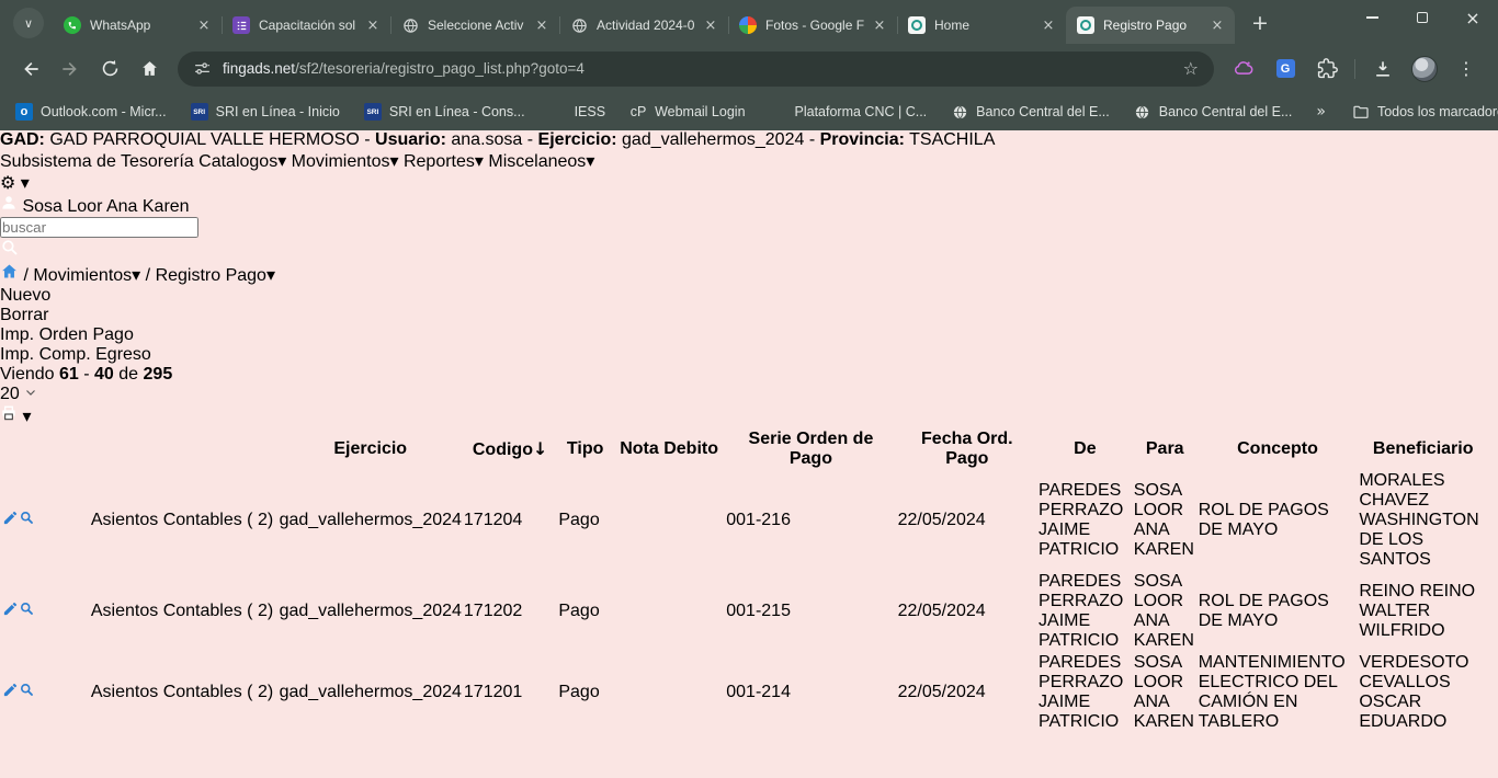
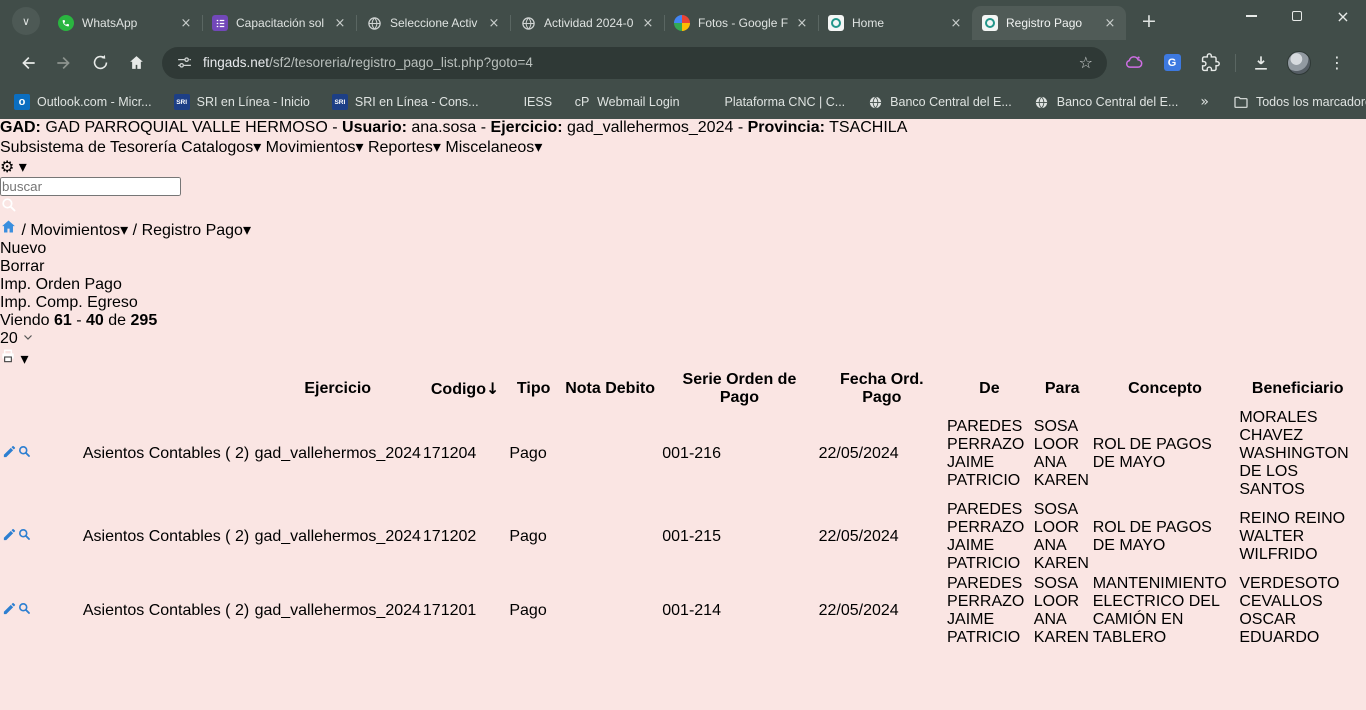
  ∨
  WhatsApp
  ×
  Capacitación sol
  ×
  Seleccione Activ
  ×
  Actividad 2024-0
  ×
  Fotos - Google F
  ×
  Home
  ×
  Registro Pago
  ×
  +
  ×
  fingads.net/sf2/tesoreria/registro_pago_list.php?goto=4
  ☆
  G
  ⋮
  o
  Outlook.com - Micr...
  SRI en Línea - Inicio
  SRI en Línea - Cons...
  IESS
  cP
  Webmail Login
  Plataforma CNC | C...
  Banco Central del E...
  Banco Central del E...
  »
  Todos los marcador
  GAD: GAD PARROQUIAL VALLE HERMOSO - Usuario: ana.sosa - Ejercicio: gad_vallehermos_2024 - Provincia: TSACHILA
  Subsistema de Tesorería Catalogos▾ Movimientos▾ Reportes▾ Miscelaneos▾
  ⚙ ▾
- Sosa Loor Ana Karen
  buscar
  / Movimientos▾ / Registro Pago▾
  Nuevo
  Borrar
  Imp. Orden Pago
  Imp. Comp. Egreso
  Viendo 61 - 40 de 295
  20
  ▾
  			Ejercicio	Codigo↓	Tipo	Nota Debito	Serie Orden de Pago	Fecha Ord. Pago	De	Para	Concepto	Beneficiario
  		Asientos Contables ( 2)	gad_vallehermos_2024	171204	Pago		001-216	22/05/2024	PAREDES PERRAZO JAIME PATRICIO	SOSA LOOR ANA KAREN	ROL DE PAGOS DE MAYO	MORALES CHAVEZ WASHINGTON DE LOS SANTOS
  		Asientos Contables ( 2)	gad_vallehermos_2024	171202	Pago		001-215	22/05/2024	PAREDES PERRAZO JAIME PATRICIO	SOSA LOOR ANA KAREN	ROL DE PAGOS DE MAYO	REINO REINO WALTER WILFRIDO
  		Asientos Contables ( 2)	gad_vallehermos_2024	171201	Pago		001-214	22/05/2024	PAREDES PERRAZO JAIME PATRICIO	SOSA LOOR ANA KAREN	MANTENIMIENTO ELECTRICO DEL CAMIÓN EN TABLERO	VERDESOTO CEVALLOS OSCAR EDUARDO
